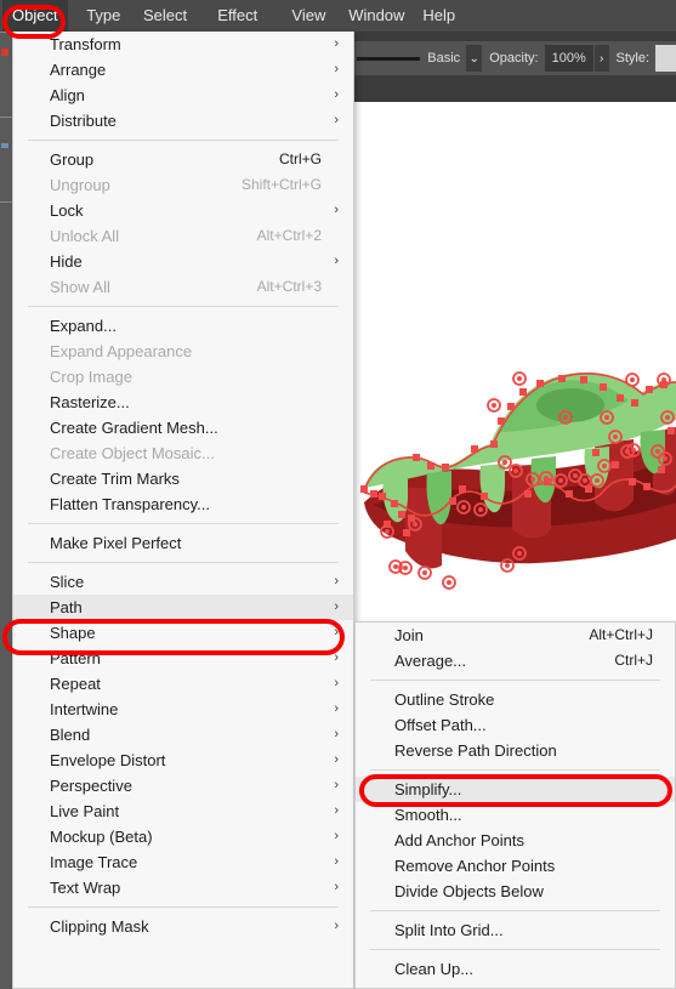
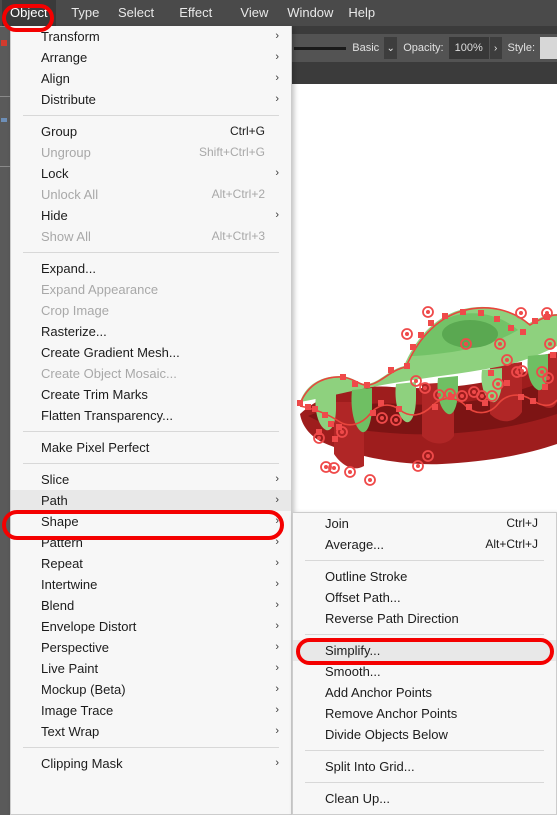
  Object
  Type
  Select
  Effect
  View
  Window
  Help
  Basic
  ⌄
  Opacity:
  100%
  ›
  Style:
  Transform
  ›
  Arrange
  ›
  Align
  ›
  Distribute
  ›
  Group
  Ctrl+G
  Ungroup
  Shift+Ctrl+G
  Lock
  ›
  Unlock All
  Alt+Ctrl+2
  Hide
  ›
  Show All
  Alt+Ctrl+3
  Expand...
  Expand Appearance
  Crop Image
  Rasterize...
  Create Gradient Mesh...
  Create Object Mosaic...
  Create Trim Marks
  Flatten Transparency...
  Make Pixel Perfect
  Slice
  ›
  Path
  ›
  Shape
  ›
  Pattern
  ›
  Repeat
  ›
  Intertwine
  ›
  Blend
  ›
  Envelope Distort
  ›
  Perspective
  ›
  Live Paint
  ›
  Mockup (Beta)
  ›
  Image Trace
  ›
  Text Wrap
  ›
  Clipping Mask
  ›
  Join
- Alt+Ctrl+J
+ Ctrl+J
  Average...
- Ctrl+J
+ Alt+Ctrl+J
  Outline Stroke
  Offset Path...
  Reverse Path Direction
  Simplify...
  Smooth...
  Add Anchor Points
  Remove Anchor Points
  Divide Objects Below
  Split Into Grid...
  Clean Up...
